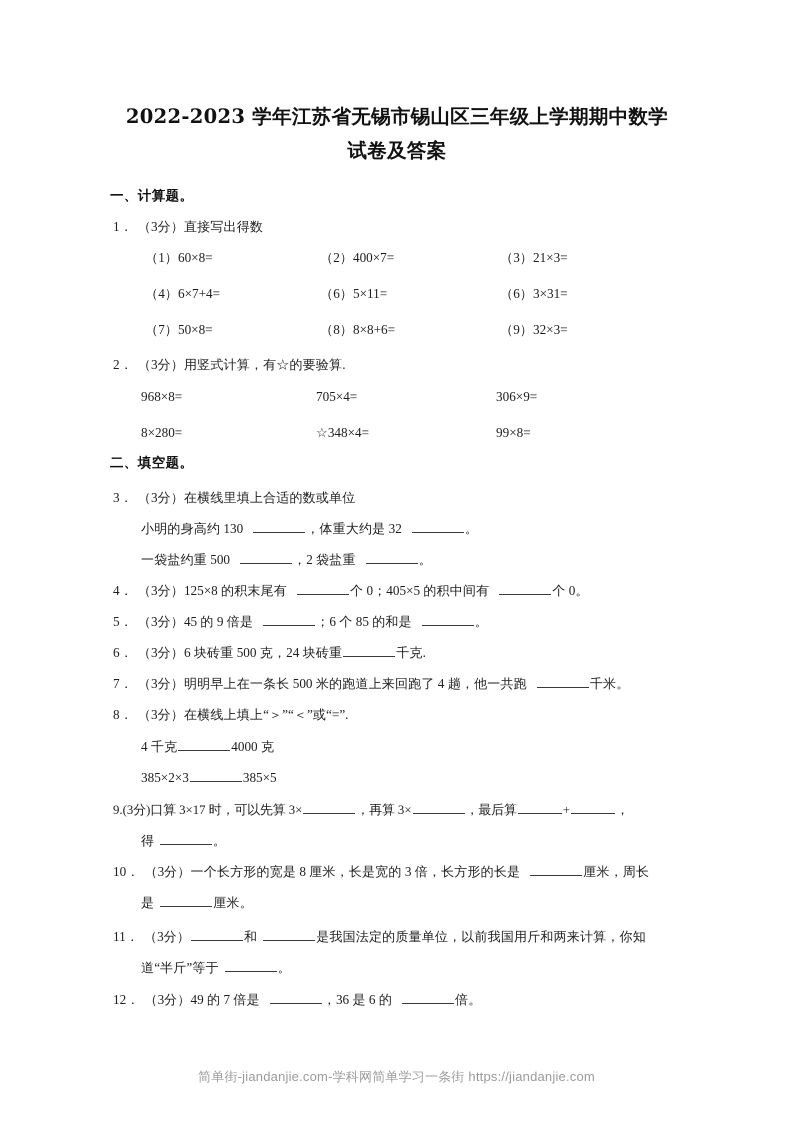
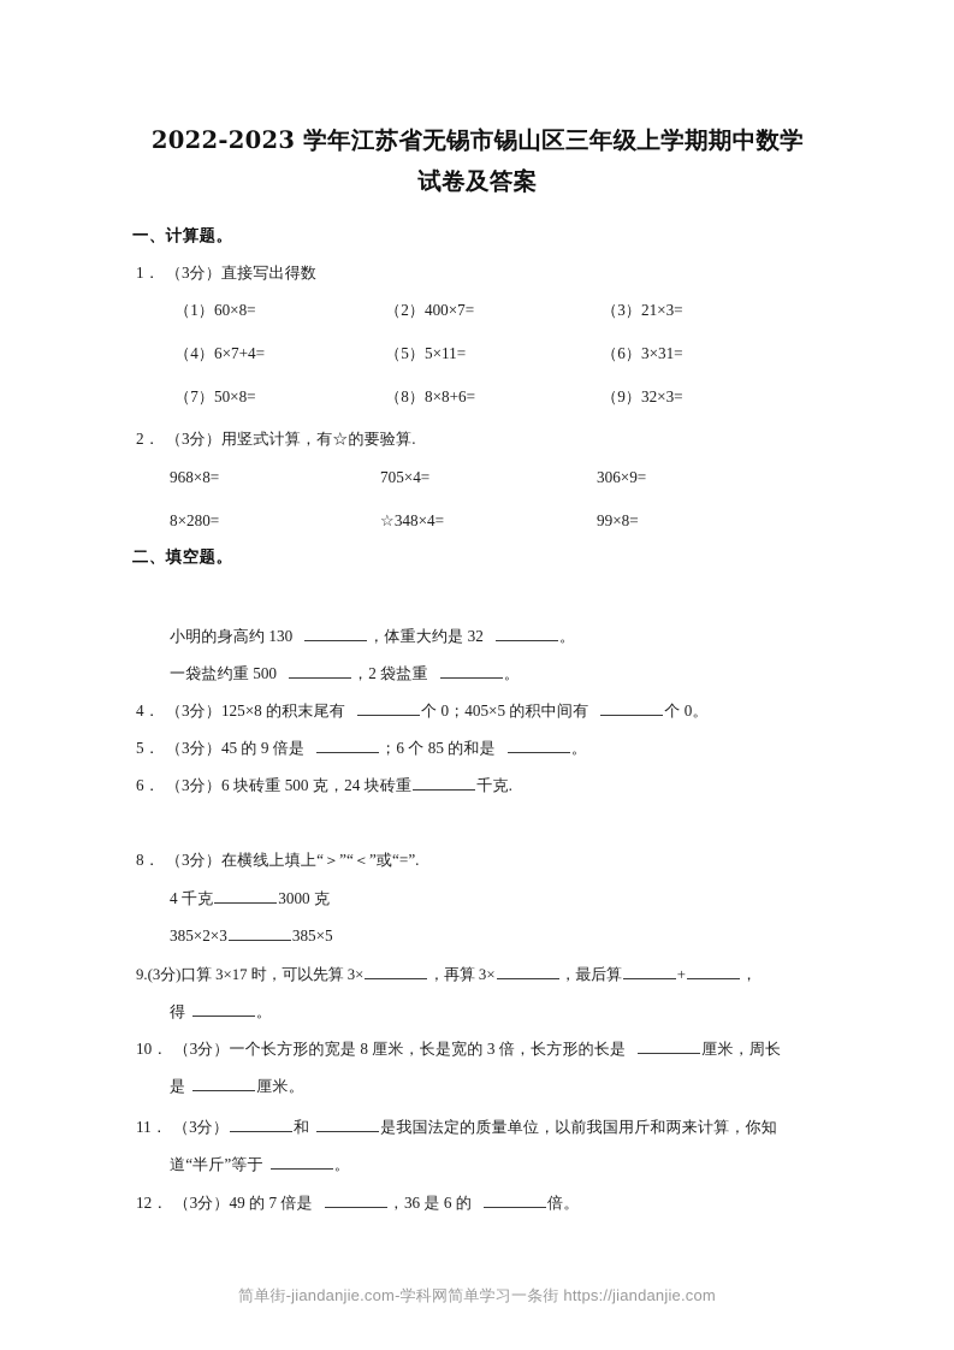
  2022-2023 学年江苏省无锡市锡山区三年级上学期期中数学
  试卷及答案
  一、计算题。
  1． （3分）直接写出得数
  （1）60×8=
  （2）400×7=
  （3）21×3=
  （4）6×7+4=
- （6）5×11=
+ （5）5×11=
  （6）3×31=
  （7）50×8=
  （8）8×8+6=
  （9）32×3=
  2． （3分）用竖式计算，有☆的要验算.
  968×8=
  705×4=
  306×9=
  8×280=
  ☆348×4=
  99×8=
  二、填空题。
- 3． （3分）在横线里填上合适的数或单位
  小明的身高约 130 ，体重大约是 32 。
  一袋盐约重 500 ，2 袋盐重 。
  4． （3分）125×8 的积末尾有 个 0；405×5 的积中间有 个 0。
  5． （3分）45 的 9 倍是 ；6 个 85 的和是 。
  6． （3分）6 块砖重 500 克，24 块砖重 千克.
- 7． （3分）明明早上在一条长 500 米的跑道上来回跑了 4 趟，他一共跑 千米。
  8． （3分）在横线上填上“＞”“＜”或“=”.
- 4 千克 4000 克
+ 4 千克 3000 克
  385×2×3 385×5
  9.(3分)口算 3×17 时，可以先算 3× ，再算 3× ，最后算 + ，
  得 。
  10． （3分）一个长方形的宽是 8 厘米，长是宽的 3 倍，长方形的长是 厘米，周长
  是 厘米。
  11． （3分） 和 是我国法定的质量单位，以前我国用斤和两来计算，你知
  道“半斤”等于 。
  12． （3分）49 的 7 倍是 ，36 是 6 的 倍。
  简单街-jiandanjie.com-学科网简单学习一条街 https://jiandanjie.com
